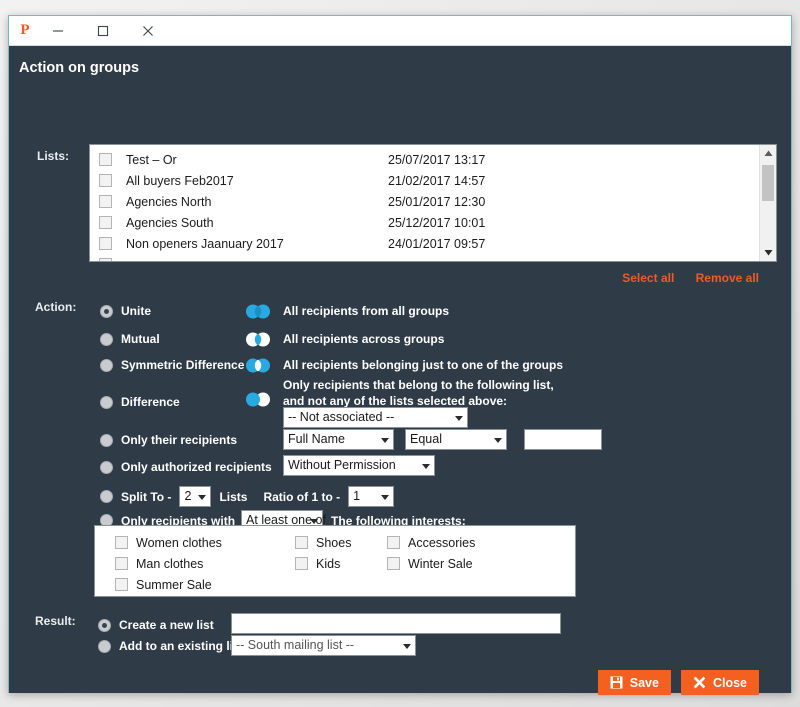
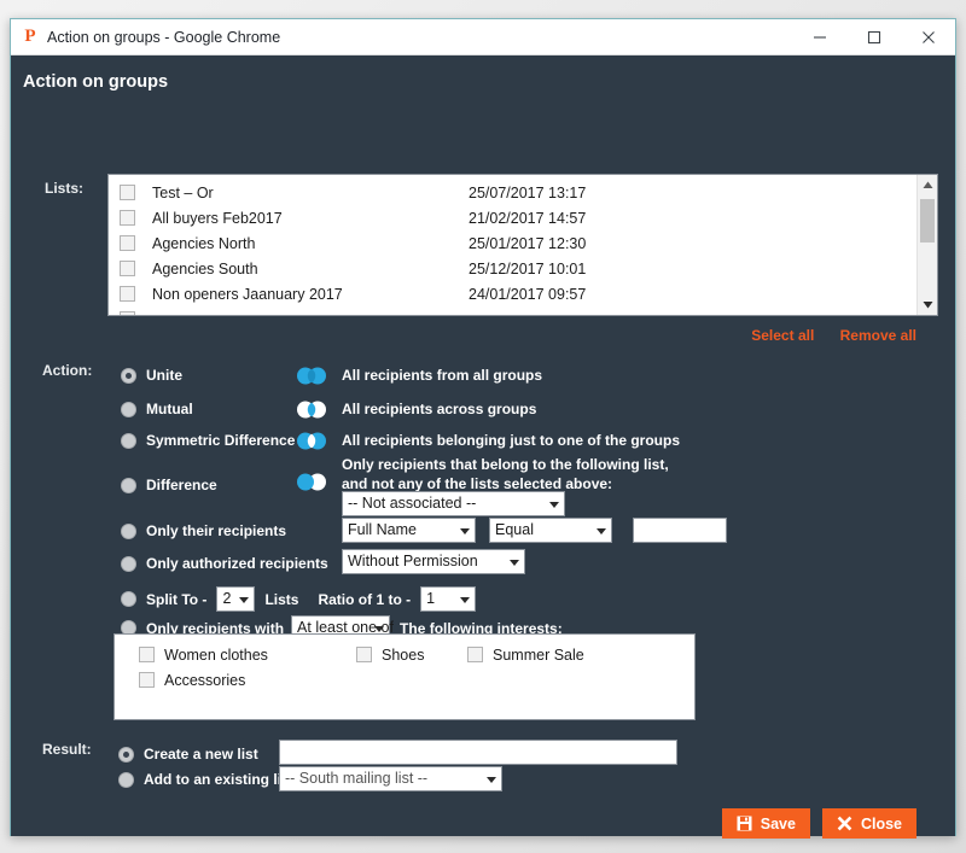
  P
+ Action on groups - Google Chrome
  Action on groups
  Lists:
  Test – Or
  25/07/2017 13:17
  All buyers Feb2017
  21/02/2017 14:57
  Agencies North
  25/01/2017 12:30
  Agencies South
  25/12/2017 10:01
  Non openers Jaanuary 2017
  24/01/2017 09:57
  Select all Remove all
  Action:
  Unite
  All recipients from all groups
  Mutual
  All recipients across groups
  Symmetric Difference
  All recipients belonging just to one of the groups
  Difference
  Only recipients that belong to the following list,
  and not any of the lists selected above:
  -- Not associated --
  Only their recipients
  Full Name
  Equal
  Only authorized recipients
  Without Permission
  Split To -
  2
  Lists
  Ratio of 1 to -
  1
  Only recipients with
  At least one of
  The following interests:
  Women clothes
  Shoes
- Accessories
+ Summer Sale
- Man clothes
- Kids
- Winter Sale
- Summer Sale
+ Accessories
  Result:
  Create a new list
  Add to an existing l
  -- South mailing list --
  Save
  Close
